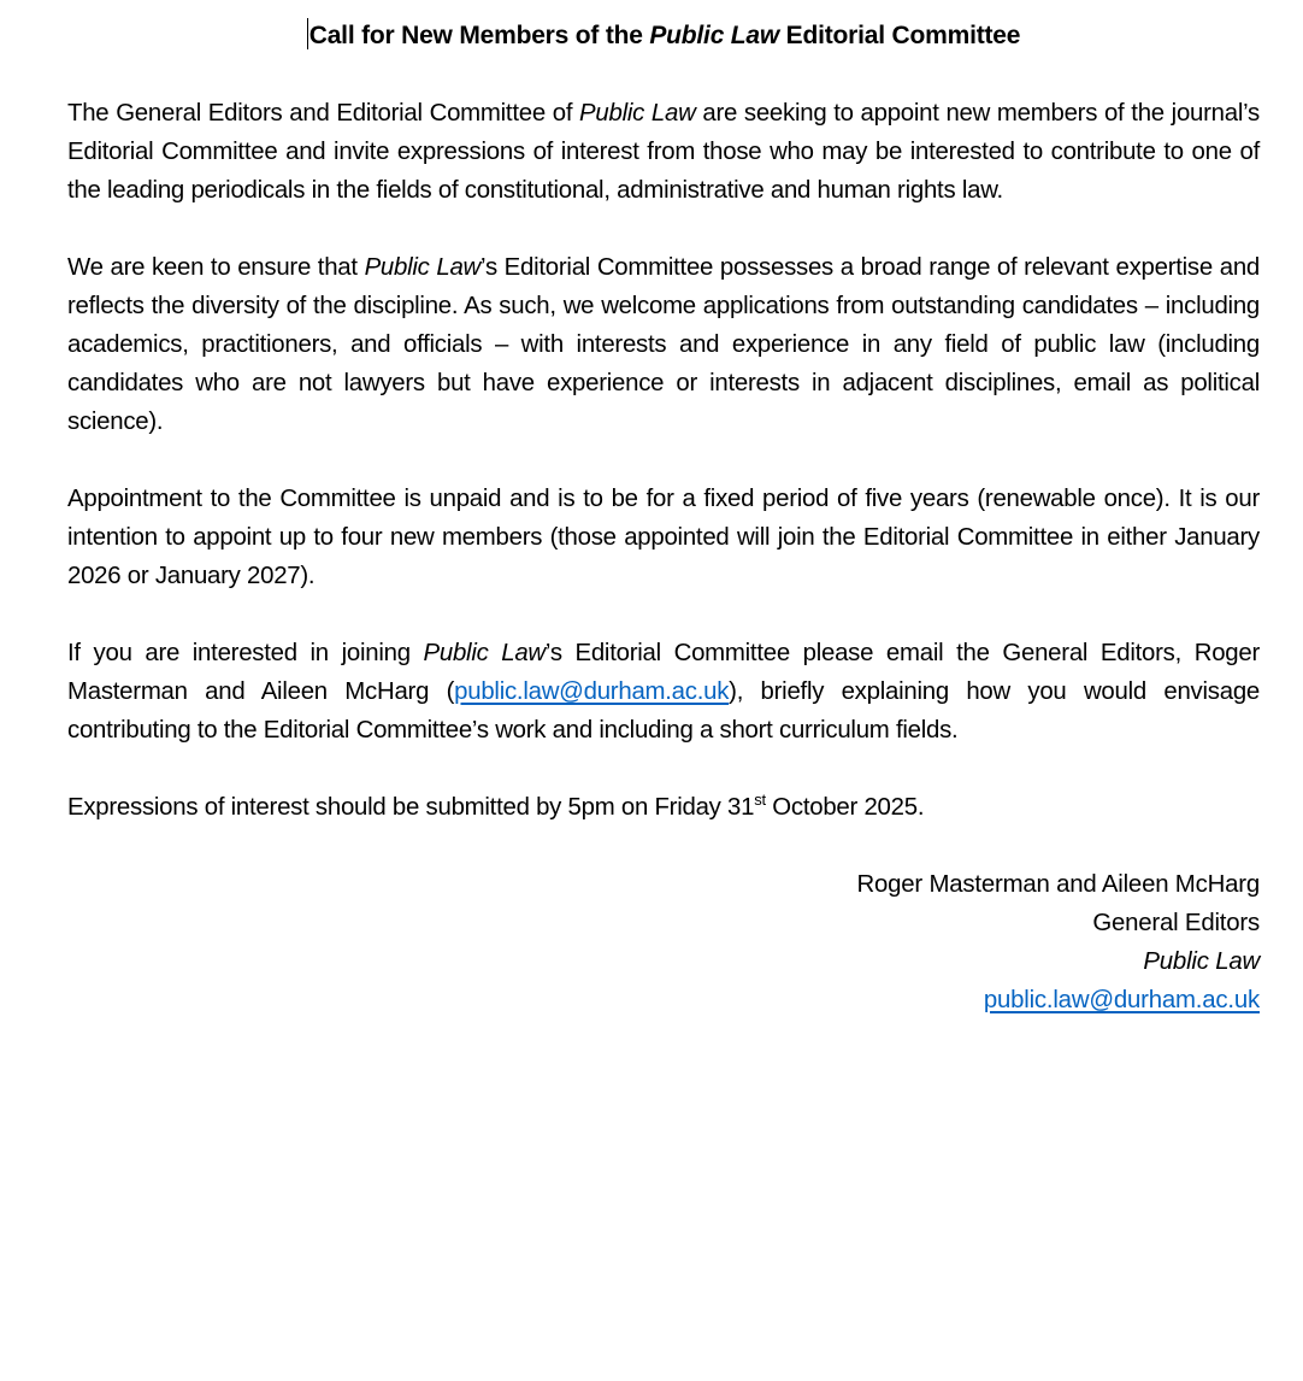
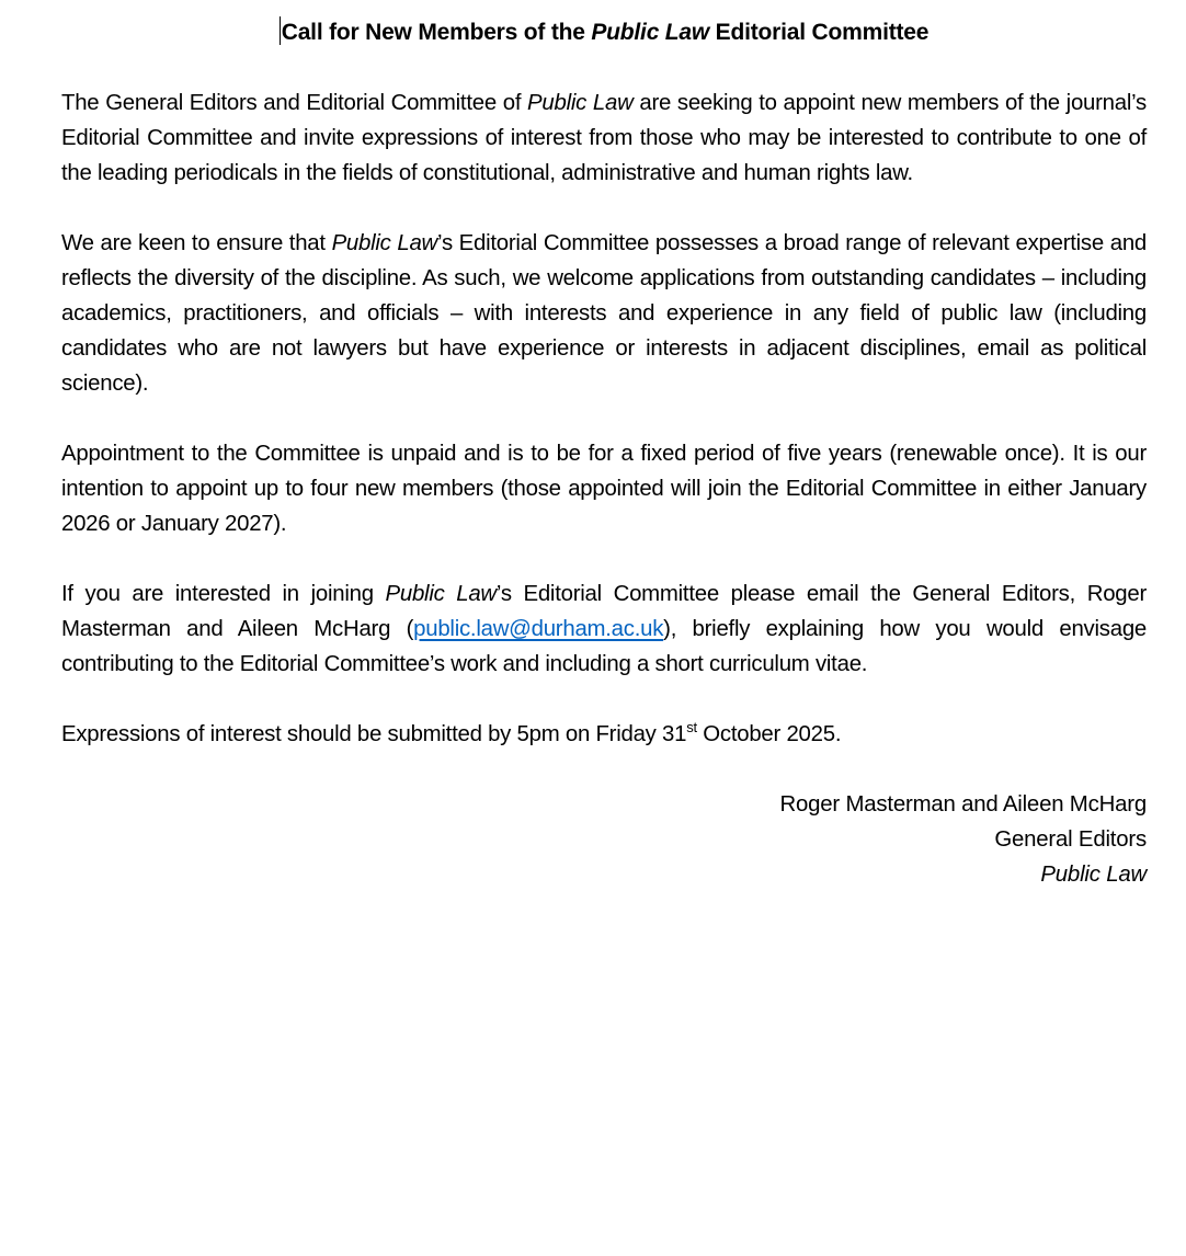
  Call for New Members of the Public Law Editorial Committee
  The General Editors and Editorial Committee of Public Law are seeking to appoint new members of the journal’s Editorial Committee and invite expressions of interest from those who may be interested to contribute to one of the leading periodicals in the fields of constitutional, administrative and human rights law.
  We are keen to ensure that Public Law’s Editorial Committee possesses a broad range of relevant expertise and reflects the diversity of the discipline. As such, we welcome applications from outstanding candidates – including academics, practitioners, and officials – with interests and experience in any field of public law (including candidates who are not lawyers but have experience or interests in adjacent disciplines, email as political science).
  Appointment to the Committee is unpaid and is to be for a fixed period of five years (renewable once). It is our intention to appoint up to four new members (those appointed will join the Editorial Committee in either January 2026 or January 2027).
- If you are interested in joining Public Law’s Editorial Committee please email the General Editors, Roger Masterman and Aileen McHarg (public.law@durham.ac.uk), briefly explaining how you would envisage contributing to the Editorial Committee’s work and including a short curriculum fields.
+ If you are interested in joining Public Law’s Editorial Committee please email the General Editors, Roger Masterman and Aileen McHarg (public.law@durham.ac.uk), briefly explaining how you would envisage contributing to the Editorial Committee’s work and including a short curriculum vitae.
  Expressions of interest should be submitted by 5pm on Friday 31st October 2025.
  Roger Masterman and Aileen McHarg
  General Editors
  Public Law
- public.law@durham.ac.uk
